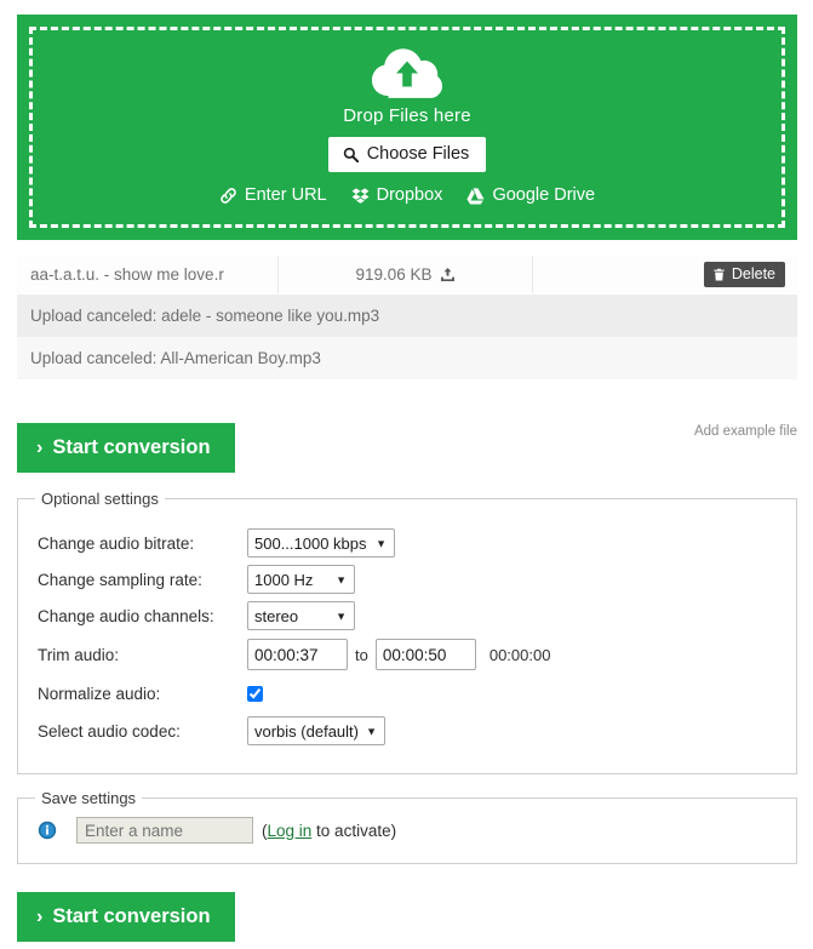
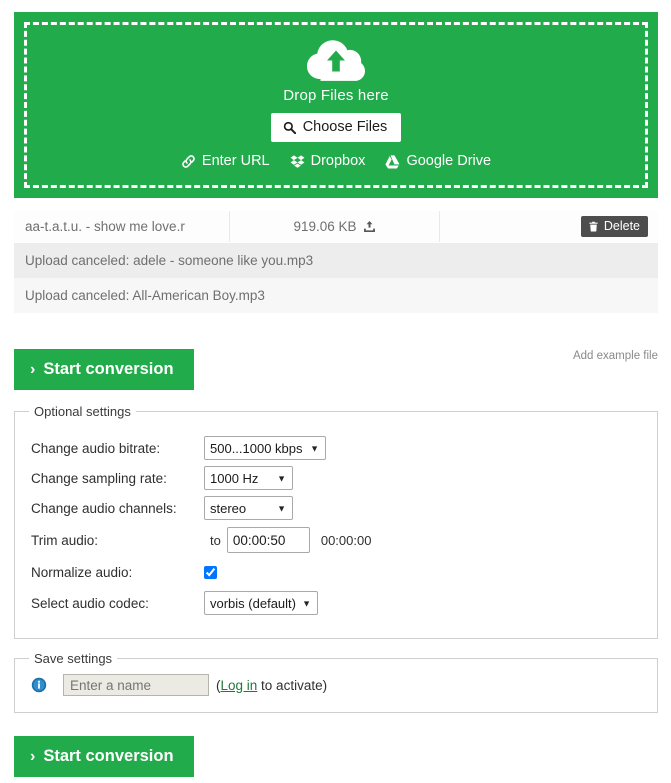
  Drop Files here
  Choose Files
  Enter URL
  Dropbox
  Google Drive
  aa-t.a.t.u. - show me love.r
  919.06 KB
  Delete
  Upload canceled: adele - someone like you.mp3
  Upload canceled: All-American Boy.mp3
  ›
  Start conversion
  Add example file
  Optional settings
  Change audio bitrate:
  500...1000 kbps
  ▼
  Change sampling rate:
  1000 Hz
  ▼
  Change audio channels:
  stereo
  ▼
  Trim audio:
- 00:00:37
  to
  00:00:50
  00:00:00
  Normalize audio:
  Select audio codec:
  vorbis (default)
  ▼
  Save settings
  Enter a name
  (Log in to activate)
  ›
  Start conversion
